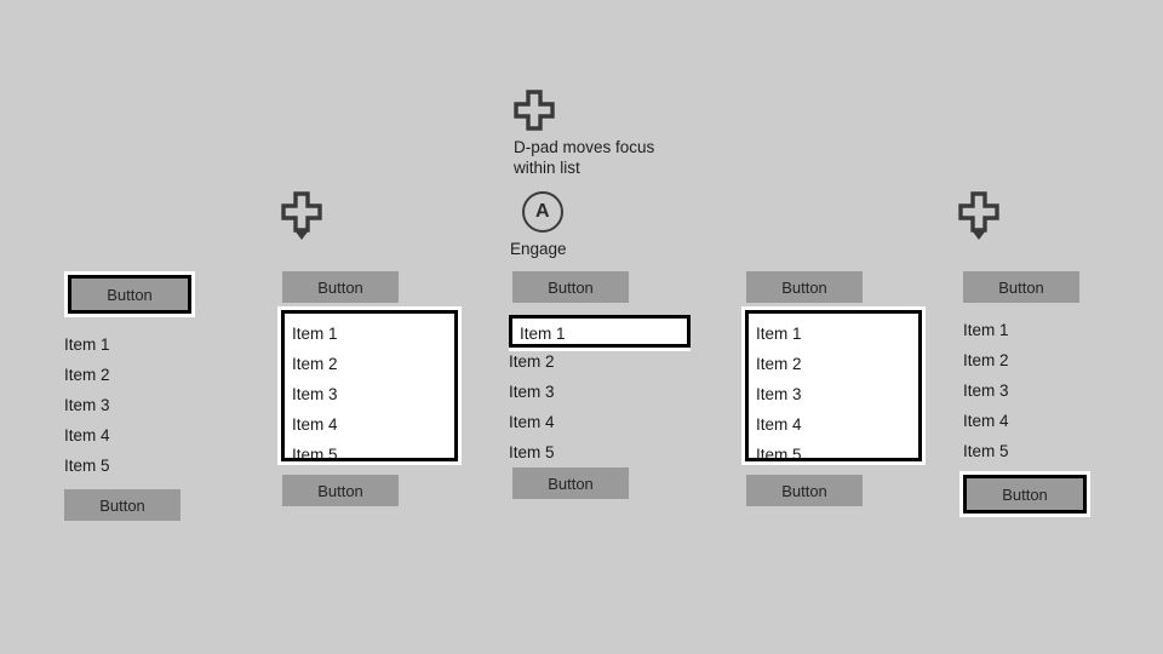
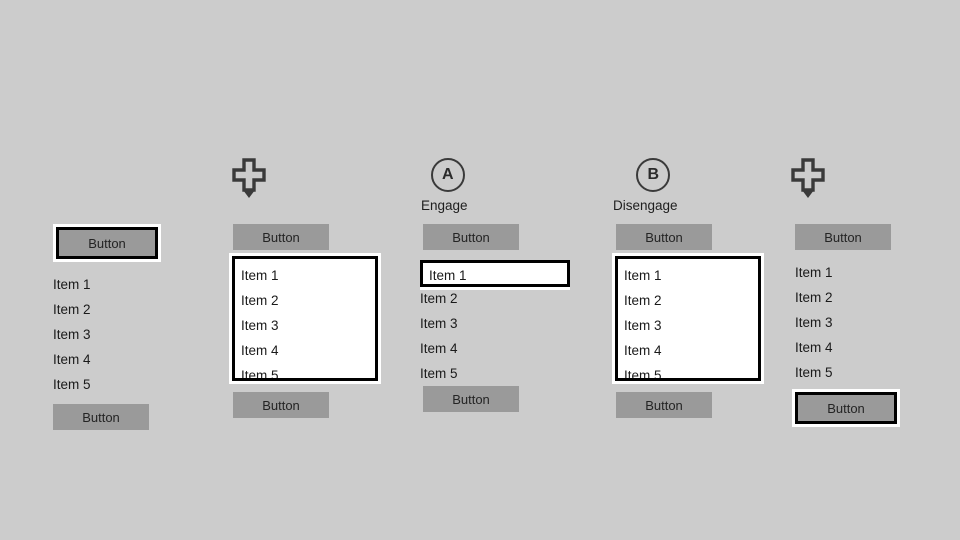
- D-pad moves focus
- within list
  A
  Engage
+ B
+ Disengage
  Button
  Item 1
  Item 2
  Item 3
  Item 4
  Item 5
  Button
  Button
  Item 1
  Item 2
  Item 3
  Item 4
  Item 5
  Button
  Button
  Item 1
  Item 2
  Item 3
  Item 4
  Item 5
  Button
  Button
  Item 1
  Item 2
  Item 3
  Item 4
  Item 5
  Button
  Button
  Item 1
  Item 2
  Item 3
  Item 4
  Item 5
  Button
